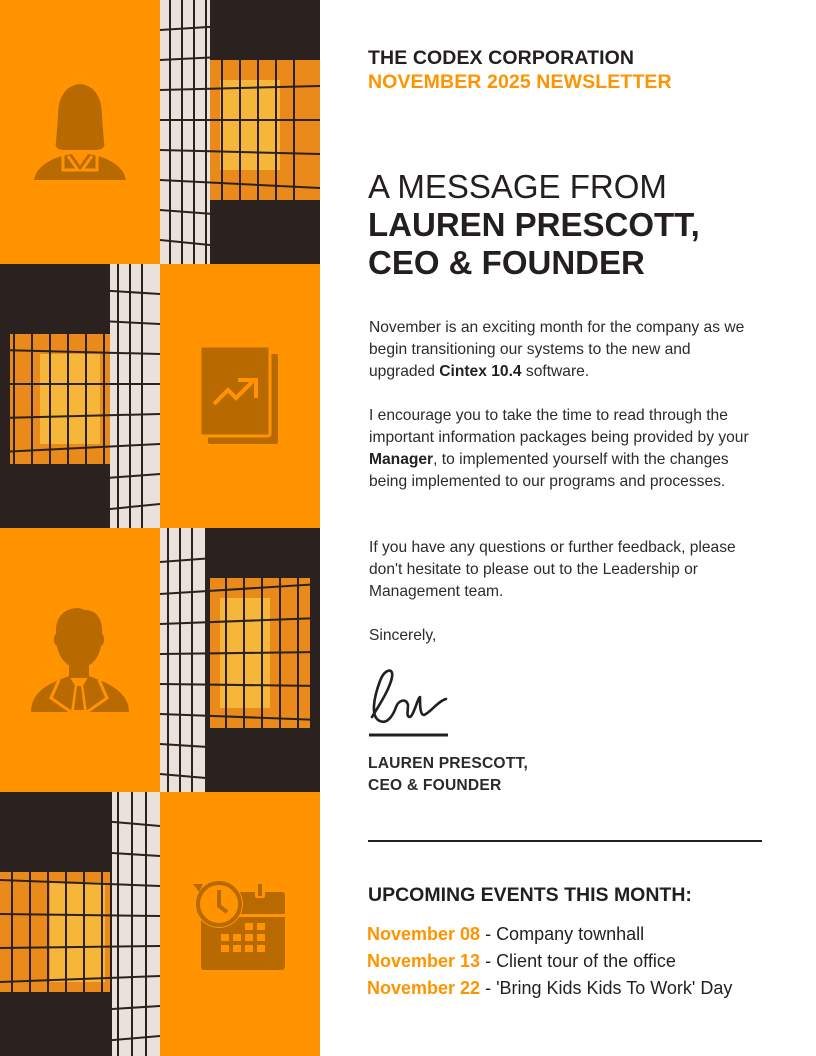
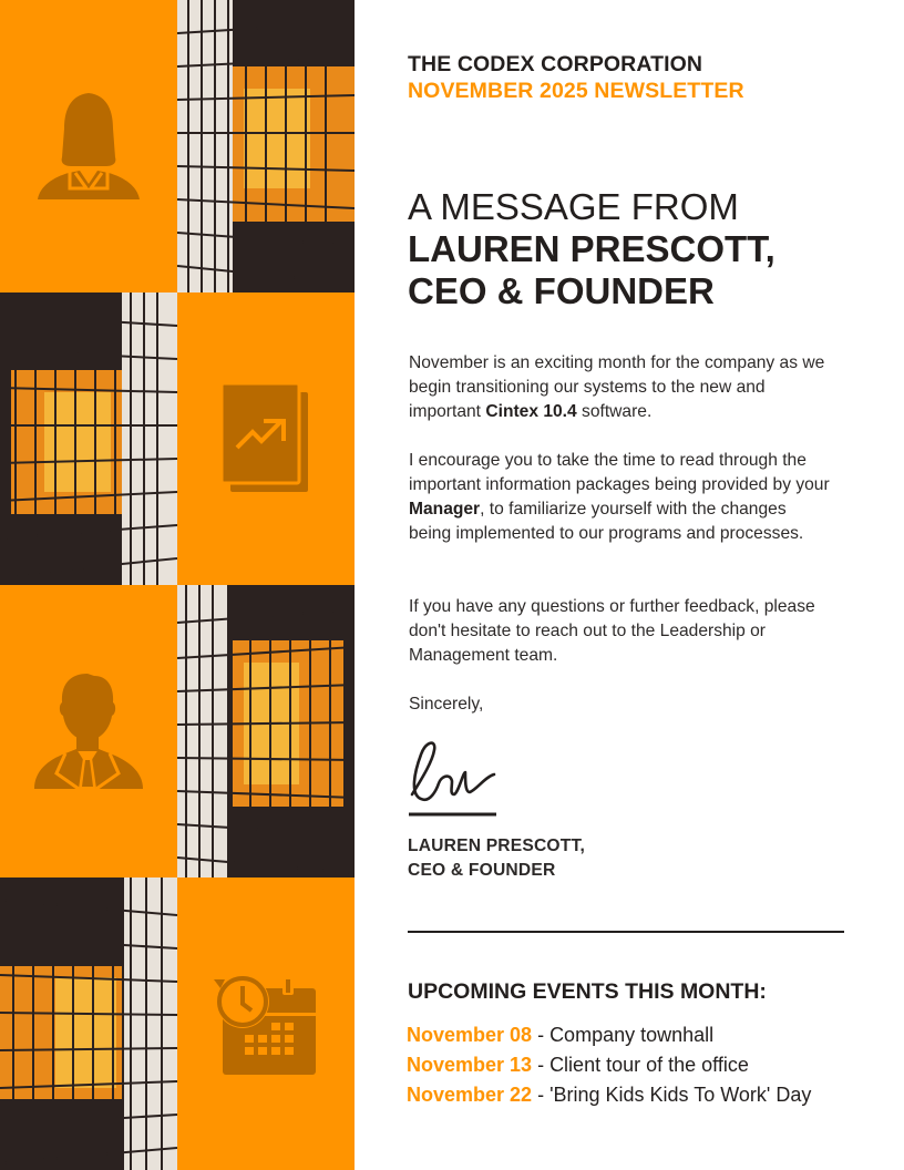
  THE CODEX CORPORATION
  NOVEMBER 2025 NEWSLETTER
  A MESSAGE FROM
  LAUREN PRESCOTT,
  CEO & FOUNDER
- November is an exciting month for the company as we begin transitioning our systems to the new and upgraded Cintex 10.4 software.
+ November is an exciting month for the company as we begin transitioning our systems to the new and important Cintex 10.4 software.
- I encourage you to take the time to read through the important information packages being provided by your Manager, to implemented yourself with the changes being implemented to our programs and processes.
+ I encourage you to take the time to read through the important information packages being provided by your Manager, to familiarize yourself with the changes being implemented to our programs and processes.
- If you have any questions or further feedback, please don't hesitate to please out to the Leadership or Management team.
+ If you have any questions or further feedback, please don't hesitate to reach out to the Leadership or Management team.
  Sincerely,
  LAUREN PRESCOTT,
  CEO & FOUNDER
  UPCOMING EVENTS THIS MONTH:
  November 08 - Company townhall
  November 13 - Client tour of the office
  November 22 - 'Bring Kids Kids To Work' Day
